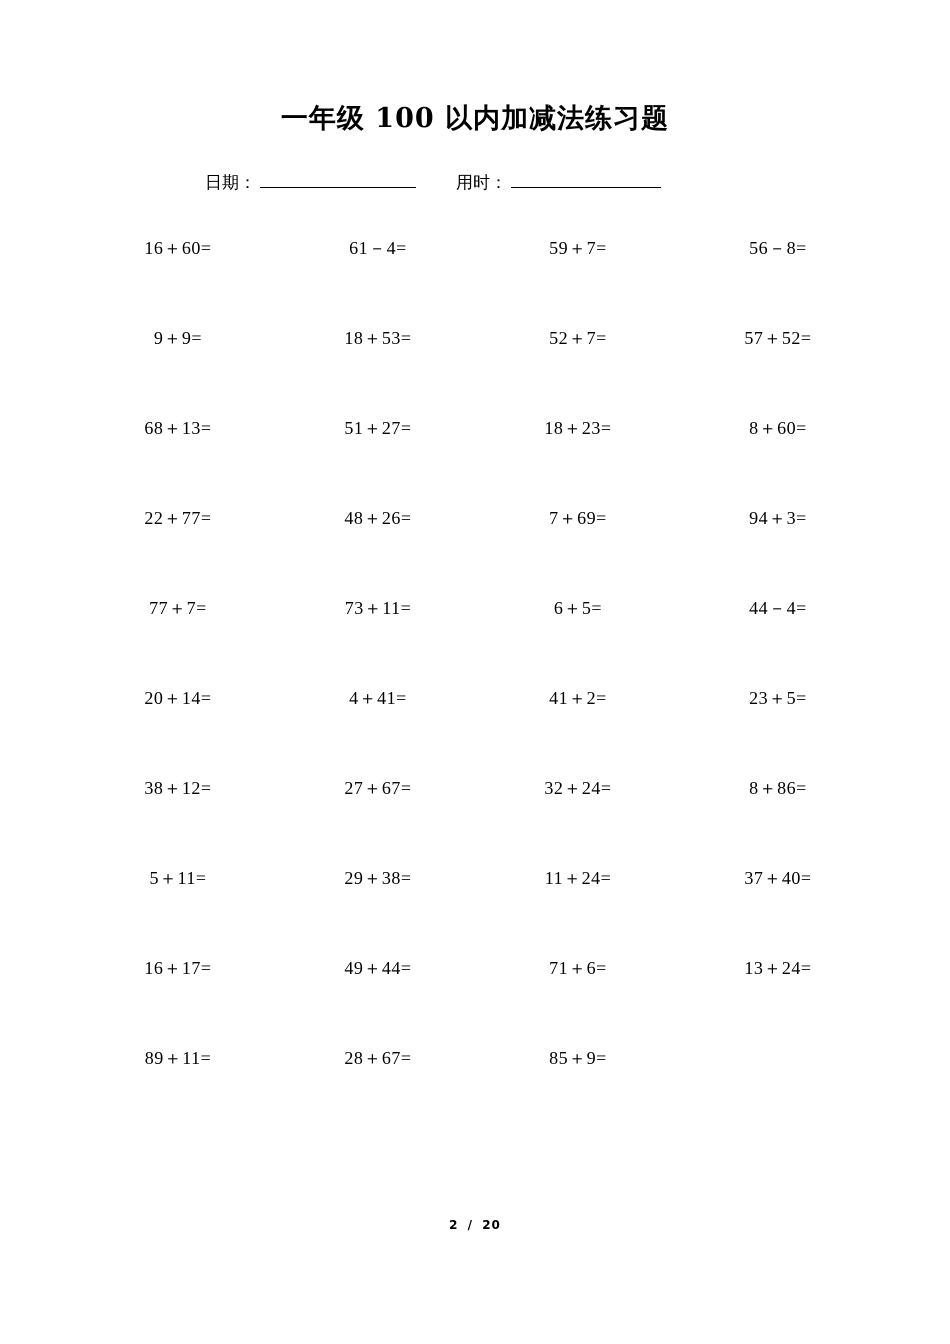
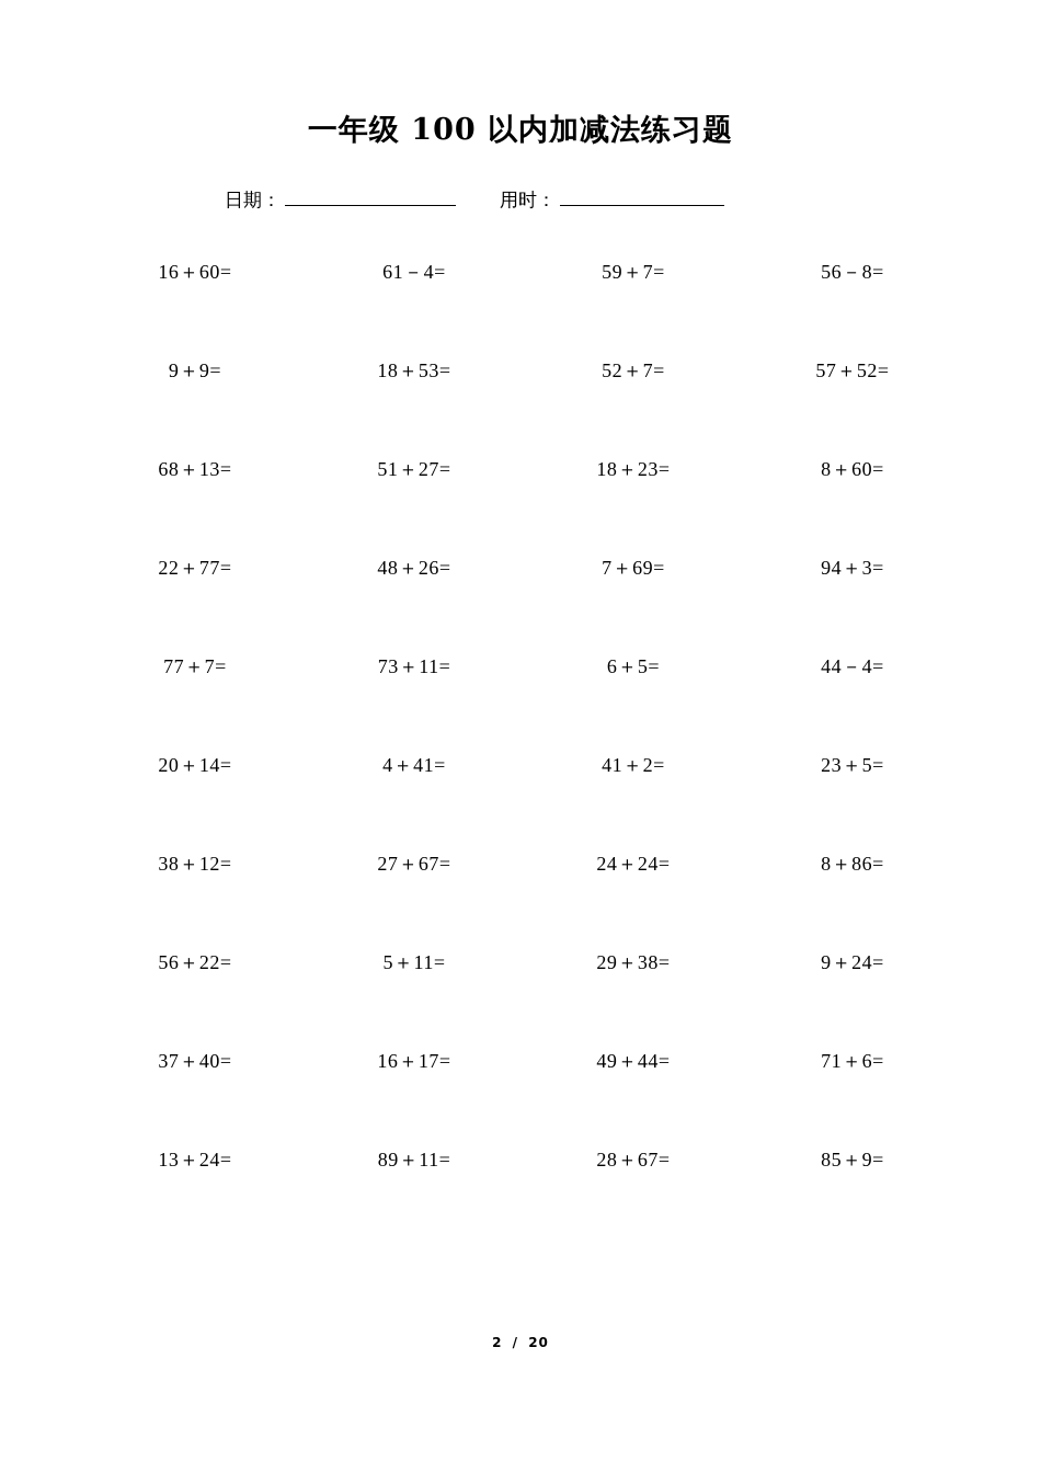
  一年级 100 以内加减法练习题
  日期：
  用时：
  16＋60=
  61－4=
  59＋7=
  56－8=
  9＋9=
  18＋53=
  52＋7=
  57＋52=
  68＋13=
  51＋27=
  18＋23=
  8＋60=
  22＋77=
  48＋26=
  7＋69=
  94＋3=
  77＋7=
  73＋11=
  6＋5=
  44－4=
  20＋14=
  4＋41=
  41＋2=
  23＋5=
  38＋12=
  27＋67=
- 32＋24=
+ 24＋24=
  8＋86=
+ 56＋22=
  5＋11=
  29＋38=
- 11＋24=
+ 9＋24=
  37＋40=
  16＋17=
  49＋44=
  71＋6=
  13＋24=
  89＋11=
  28＋67=
  85＋9=
  2 / 20
